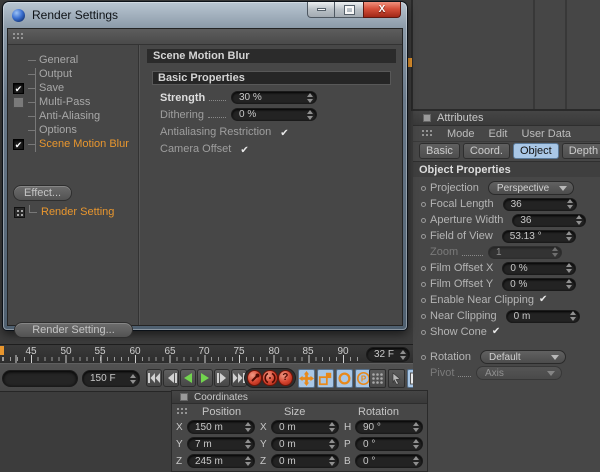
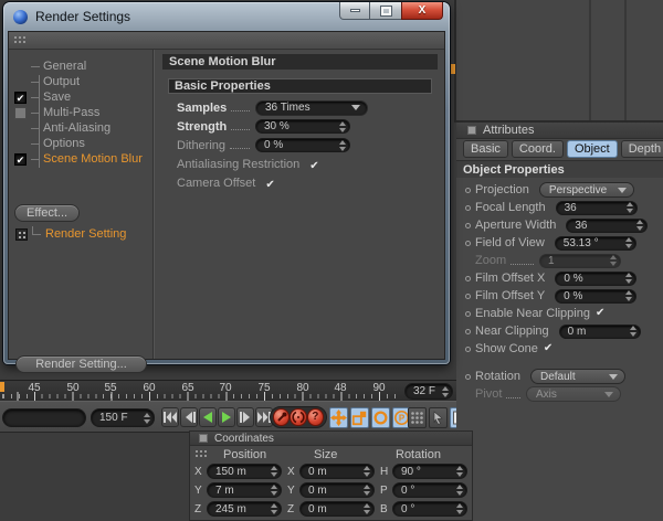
  Attributes
- Mode
- Edit
- User Data
  Basic
  Coord.
  Object
  Depth
  Object Properties
  Projection
  Perspective
  Focal Length
  36
  Aperture Width
  36
  Field of View
  53.13 °
  Zoom
  1
  Film Offset X
  0 %
  Film Offset Y
  0 %
  Enable Near Clipping
  ✔
  Near Clipping
  0 m
  Show Cone
  ✔
  Rotation
  Default
  Pivot
  Axis
  45
  50
  55
  60
  65
  70
  75
  80
- 85
+ 48
  90
  32 F
  150 F
  ?
  P
  Coordinates
  Position
  Size
  Rotation
  X
  150 m
  X
  0 m
  H
  90 °
  Y
  7 m
  Y
  0 m
  P
  0 °
  Z
  245 m
  Z
  0 m
  B
  0 °
  Render Settings
  X
  General
  Output
  ✔
  Save
  Multi-Pass
  Anti-Aliasing
  Options
  ✔
  Scene Motion Blur
  Effect...
  Render Setting
  Render Setting...
  Scene Motion Blur
  Basic Properties
+ Samples
+ 36 Times
  Strength
  30 %
  Dithering
  0 %
  Antialiasing Restriction
  ✔
  Camera Offset
  ✔
